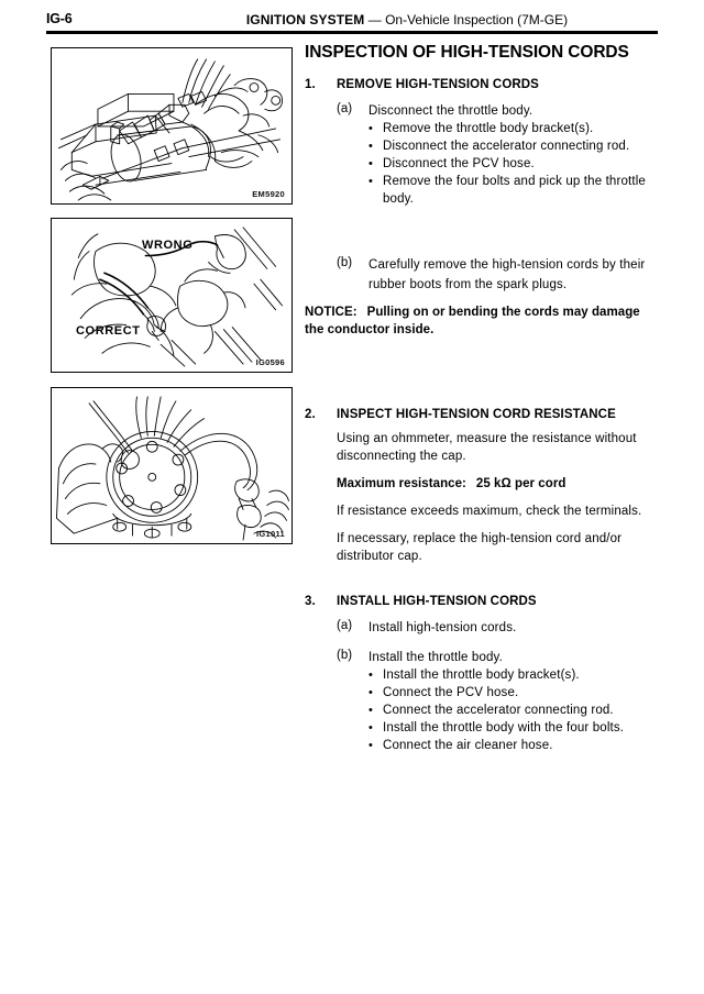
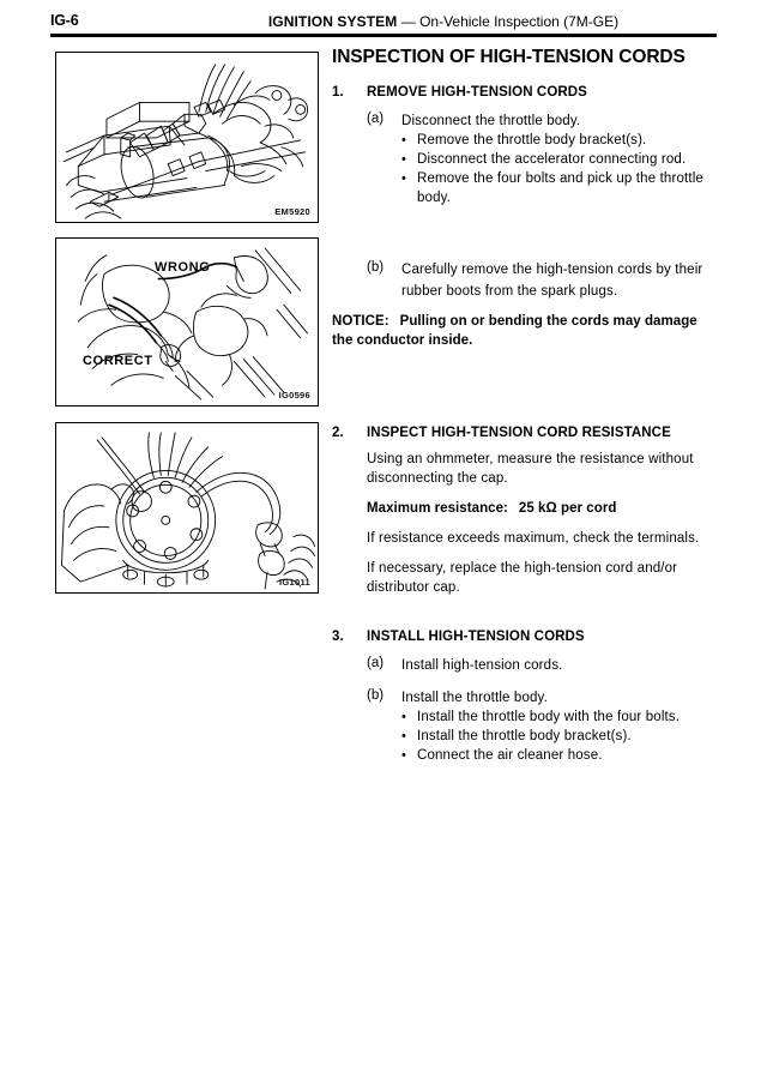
  IG-6
  IGNITION SYSTEM — On-Vehicle Inspection (7M-GE)
  EM5920
  WRONG
  CORRECT
  IG0596
  IG1011
  INSPECTION OF HIGH-TENSION CORDS
  1.
  REMOVE HIGH-TENSION CORDS
  (a)
  Disconnect the throttle body.
  Remove the throttle body bracket(s).
  Disconnect the accelerator connecting rod.
- Disconnect the PCV hose.
  Remove the four bolts and pick up the throttle body.
  (b)
  Carefully remove the high-tension cords by their rubber boots from the spark plugs.
  NOTICE: Pulling on or bending the cords may damage the conductor inside.
  2.
  INSPECT HIGH-TENSION CORD RESISTANCE
  Using an ohmmeter, measure the resistance without disconnecting the cap.
  Maximum resistance: 25 kΩ per cord
  If resistance exceeds maximum, check the terminals.
  If necessary, replace the high-tension cord and/or distributor cap.
  3.
  INSTALL HIGH-TENSION CORDS
  (a)
  Install high-tension cords.
  (b)
  Install the throttle body.
- Install the throttle body bracket(s).
+ Install the throttle body with the four bolts.
- Connect the PCV hose.
- Connect the accelerator connecting rod.
- Install the throttle body with the four bolts.
+ Install the throttle body bracket(s).
  Connect the air cleaner hose.
